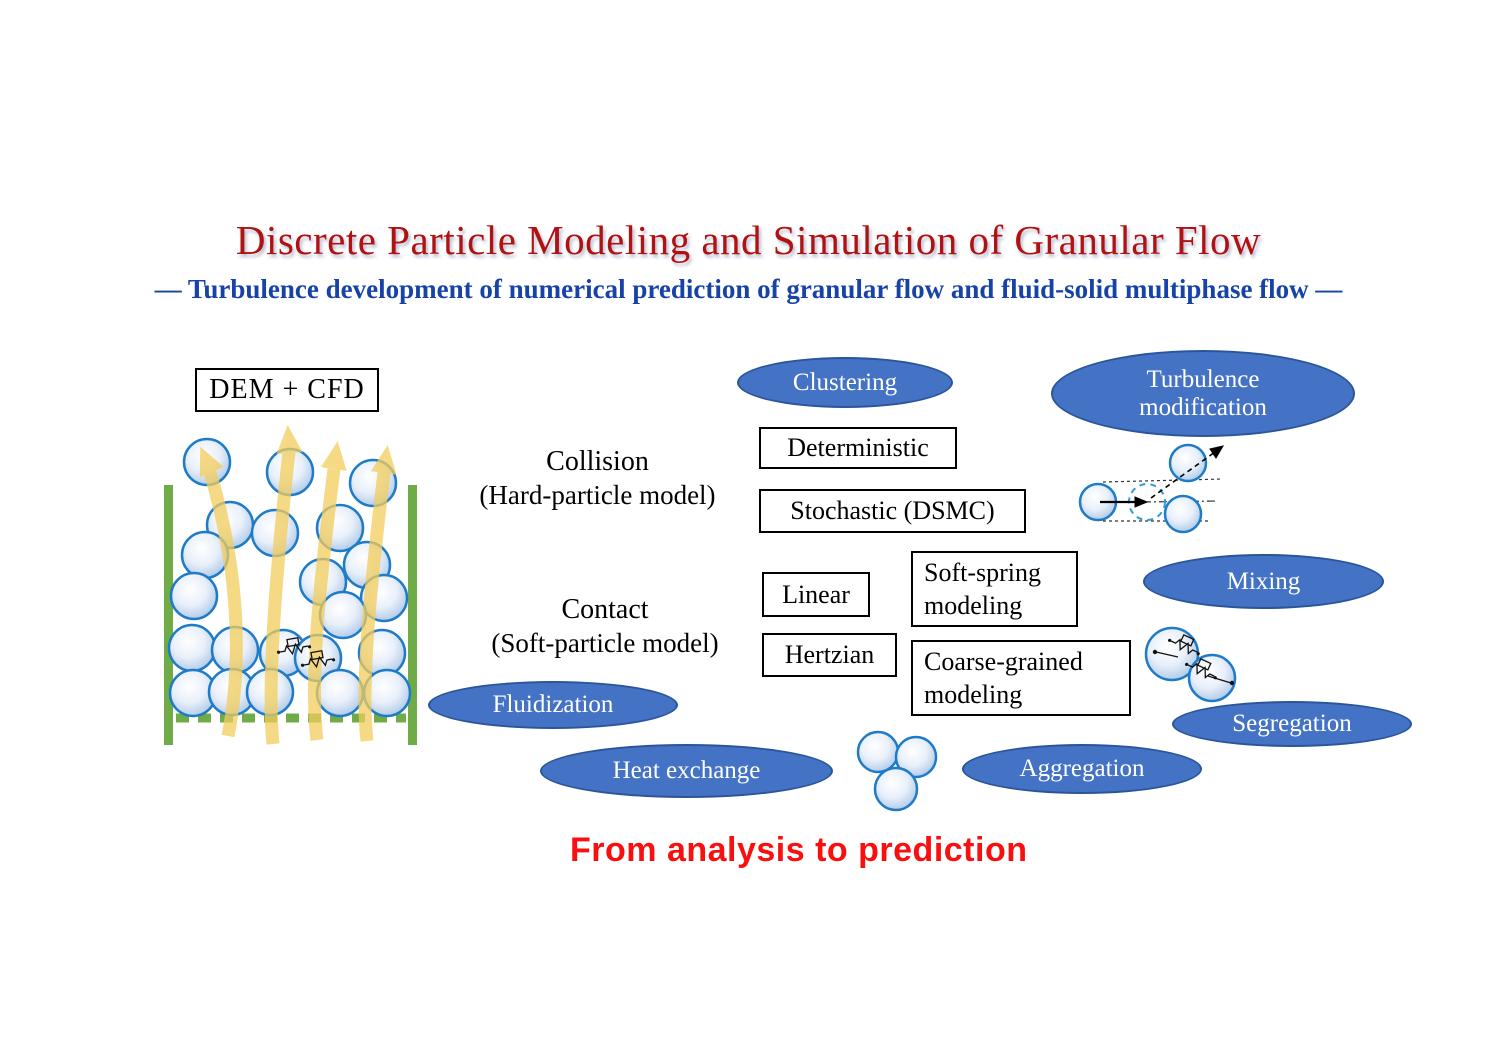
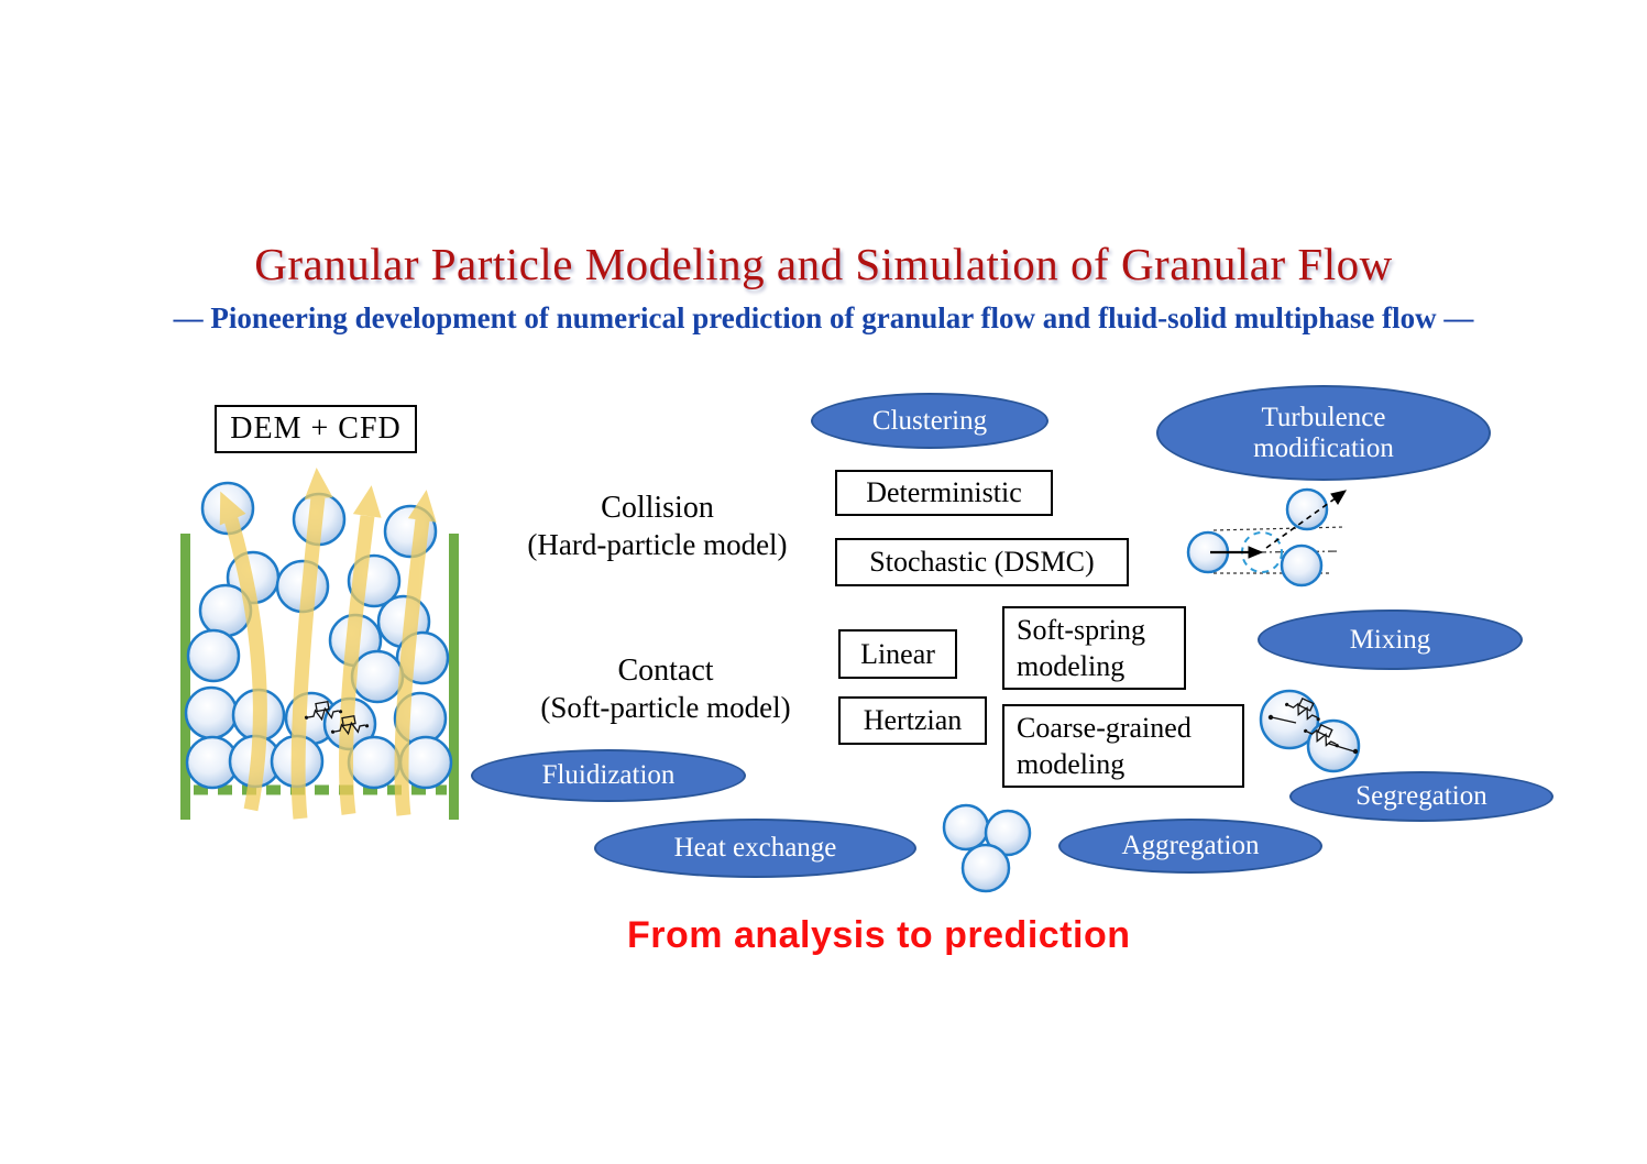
- Discrete Particle Modeling and Simulation of Granular Flow
+ Granular Particle Modeling and Simulation of Granular Flow
- ― Turbulence development of numerical prediction of granular flow and fluid-solid multiphase flow ―
+ ― Pioneering development of numerical prediction of granular flow and fluid-solid multiphase flow ―
  DEM + CFD
  Clustering
  Turbulence
  modification
  Mixing
  Fluidization
  Segregation
  Heat exchange
  Aggregation
  Collision
  (Hard-particle model)
  Contact
  (Soft-particle model)
  Deterministic
  Stochastic (DSMC)
  Linear
  Soft-spring
  modeling
  Hertzian
  Coarse-grained
  modeling
  From analysis to prediction
